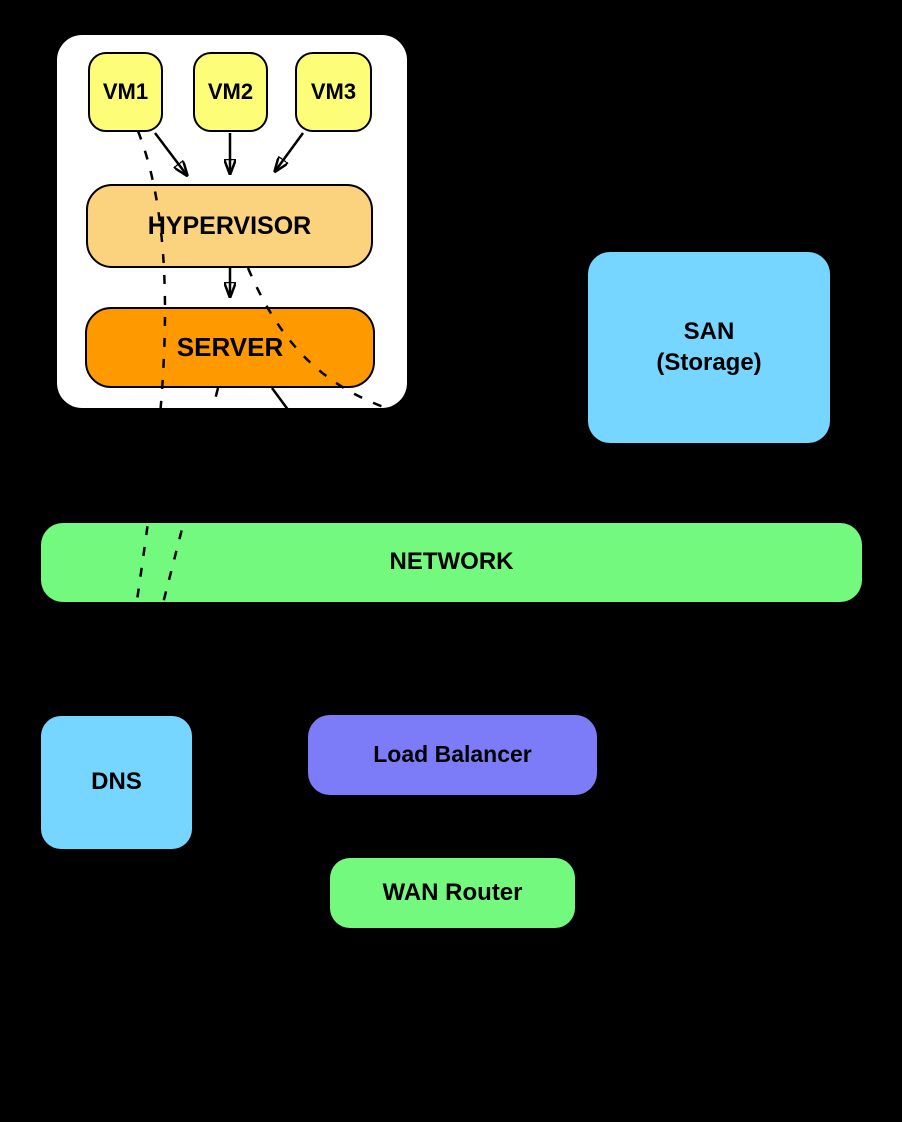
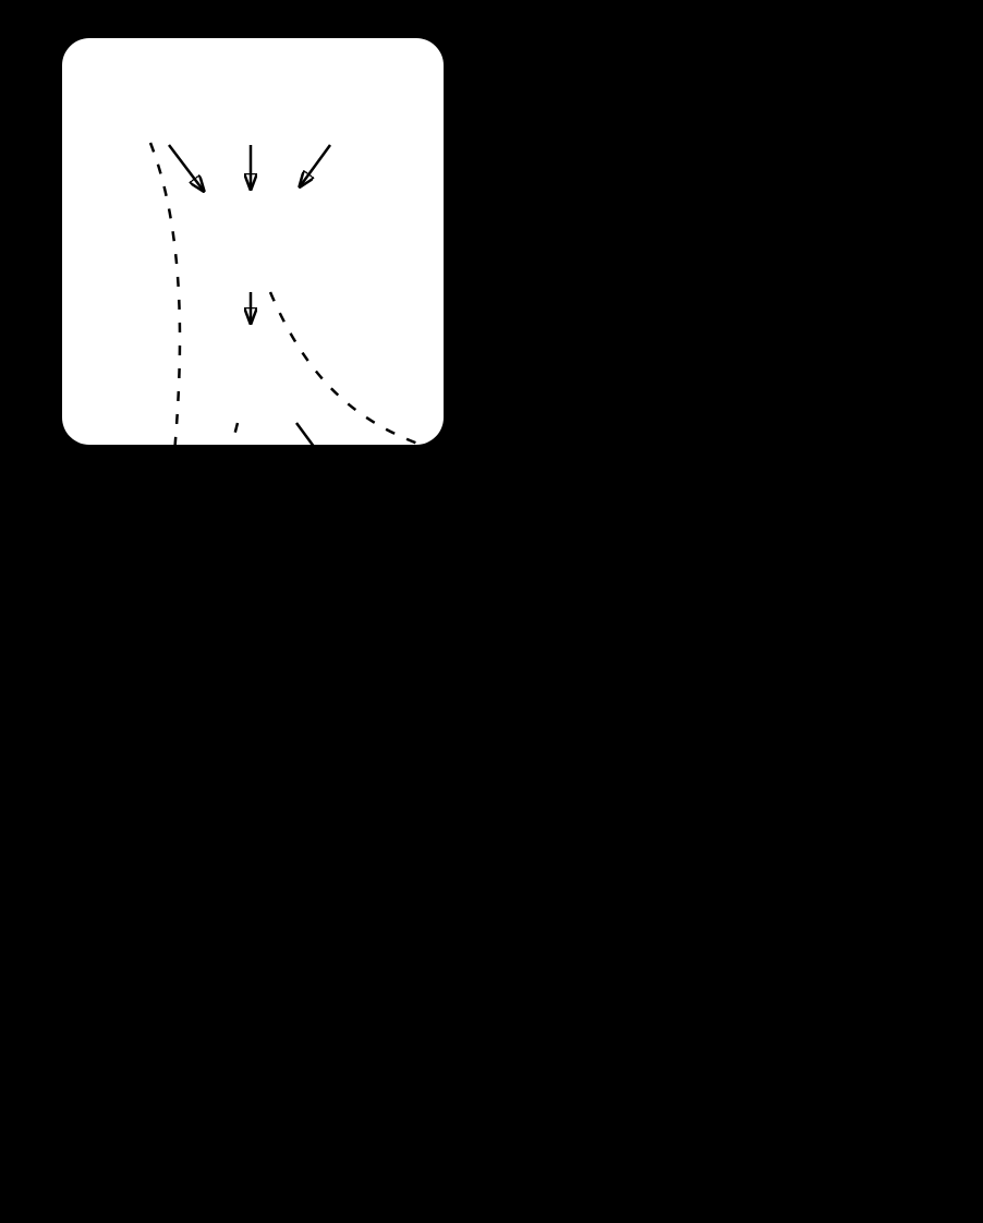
- VM1
- VM2
- VM3
- HYPERVISOR
- SERVER
- SAN
- (Storage)
- NETWORK
- DNS
- Load Balancer
- WAN Router
